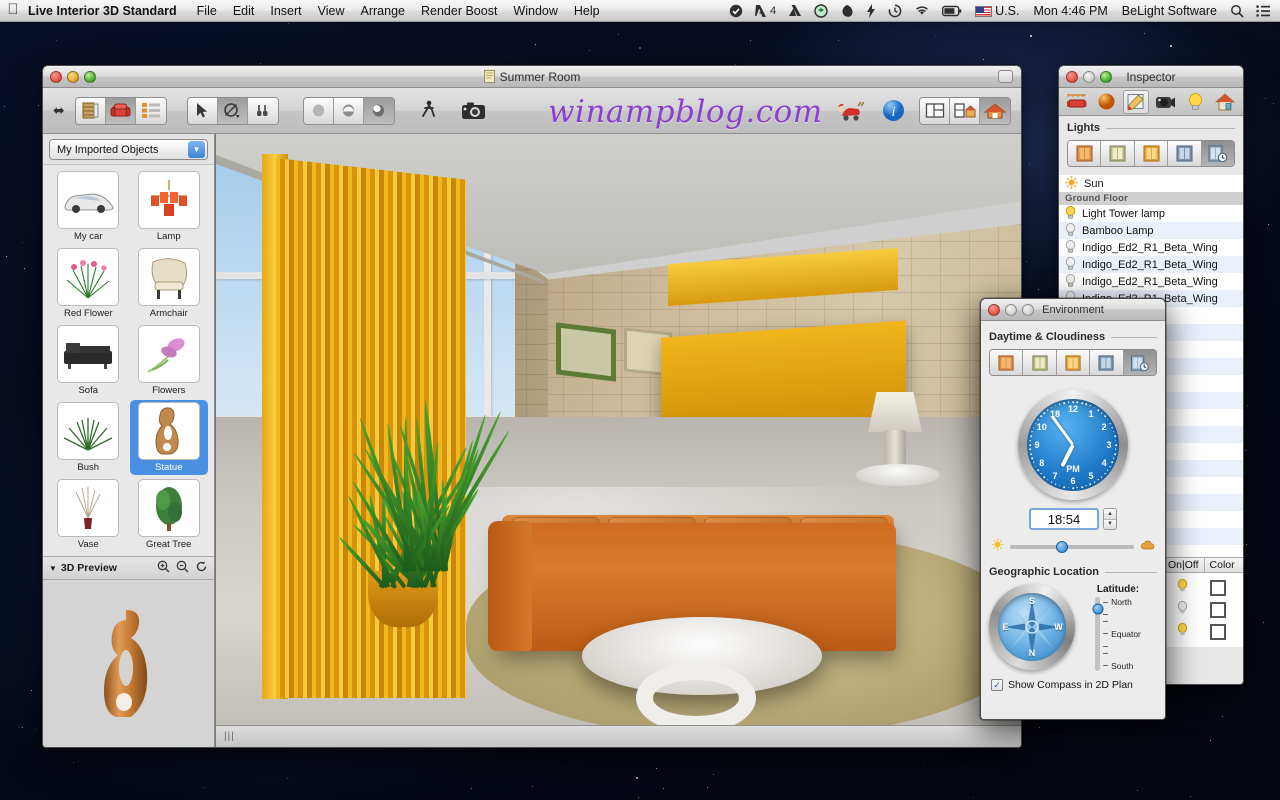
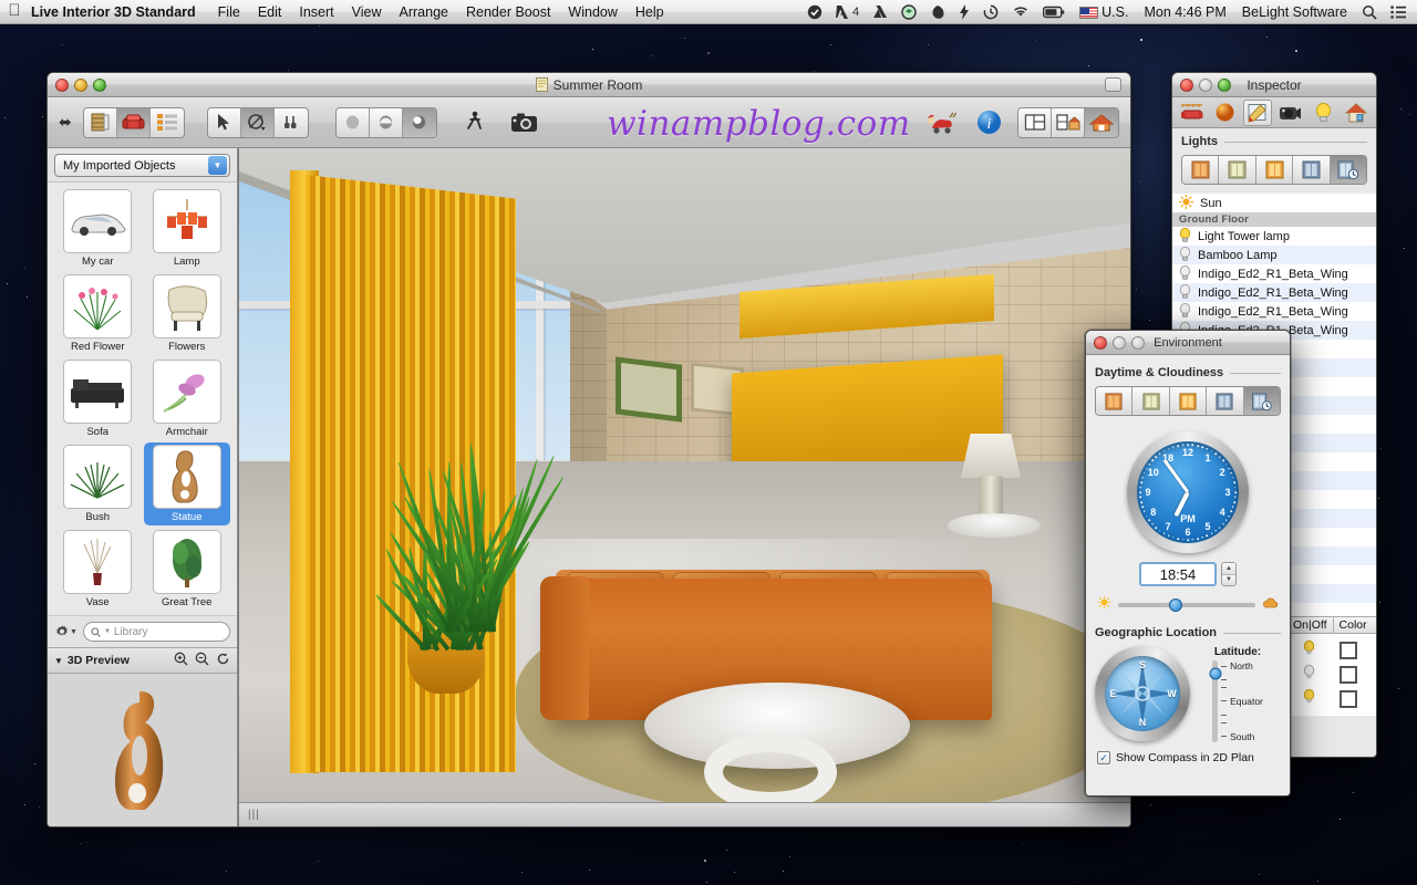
  
  Live Interior 3D Standard
  File
  Edit
  Insert
  View
  Arrange
  Render Boost
  Window
  Help
  4
  U.S.
  Mon 4:46 PM
  BeLight Software
  Summer Room
  ⬌
  winampblog.com
  i
  My Imported Objects
  ▼
  My car
  Lamp
  Red Flower
- Armchair
+ Flowers
  Sofa
- Flowers
+ Armchair
  Bush
  Statue
  Vase
  Great Tree
+ Library
  ▼
  3D Preview
  |||
  Inspector
  Lights
  Sun
  Ground Floor
  Light Tower lamp
  Bamboo Lamp
  Indigo_Ed2_R1_Beta_Wing
  Indigo_Ed2_R1_Beta_Wing
  Indigo_Ed2_R1_Beta_Wing
  On|Off
  Color
  Environment
  Daytime & Cloudiness
  PM
  12
  1
  2
  3
  4
  5
  6
  7
  8
  9
  10
  18
  18:54
  Geographic Location
  S
  N
  E
  W
  Latitude:
  North
  Equator
  South
  ✓
  Show Compass in 2D Plan
